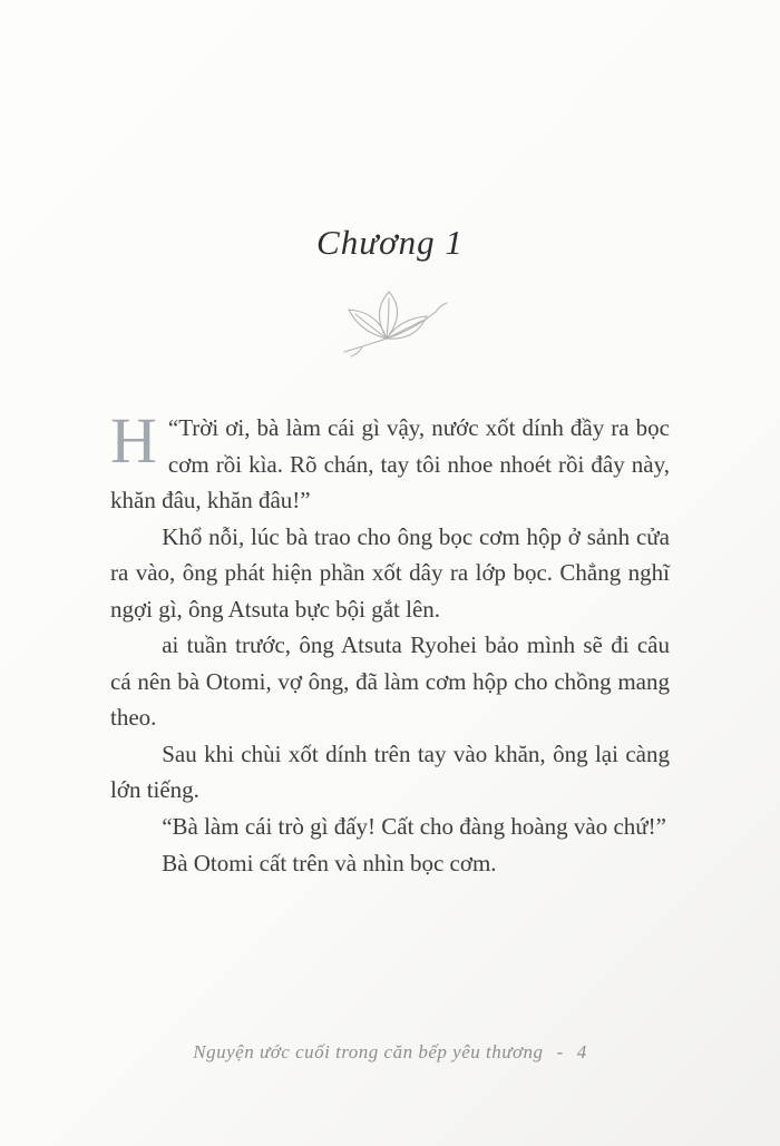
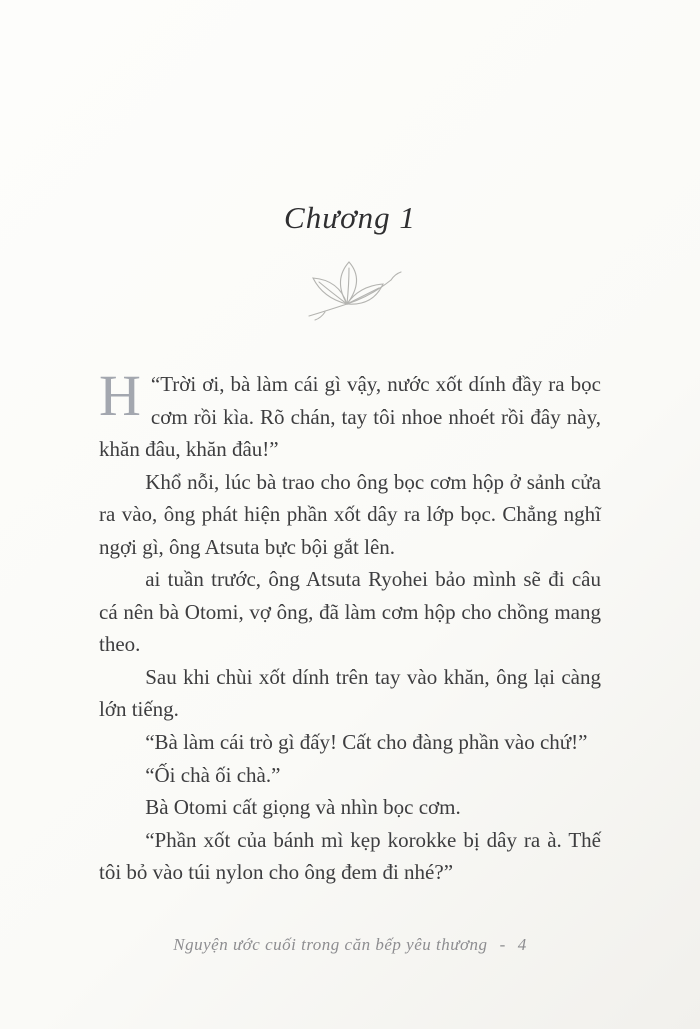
  Chương 1
  H
  “Trời ơi, bà làm cái gì vậy, nước xốt dính đầy ra bọc cơm rồi kìa. Rõ chán, tay tôi nhoe nhoét rồi đây này, khăn đâu, khăn đâu!”
  Khổ nỗi, lúc bà trao cho ông bọc cơm hộp ở sảnh cửa ra vào, ông phát hiện phần xốt dây ra lớp bọc. Chẳng nghĩ ngợi gì, ông Atsuta bực bội gắt lên.
  ai tuần trước, ông Atsuta Ryohei bảo mình sẽ đi câu cá nên bà Otomi, vợ ông, đã làm cơm hộp cho chồng mang theo.
  Sau khi chùi xốt dính trên tay vào khăn, ông lại càng lớn tiếng.
- “Bà làm cái trò gì đấy! Cất cho đàng hoàng vào chứ!”
+ “Bà làm cái trò gì đấy! Cất cho đàng phần vào chứ!”
+ “Ối chà ối chà.”
- Bà Otomi cất trên và nhìn bọc cơm.
+ Bà Otomi cất giọng và nhìn bọc cơm.
+ “Phần xốt của bánh mì kẹp korokke bị dây ra à. Thế tôi bỏ vào túi nylon cho ông đem đi nhé?”
  Nguyện ước cuối trong căn bếp yêu thương - 4
